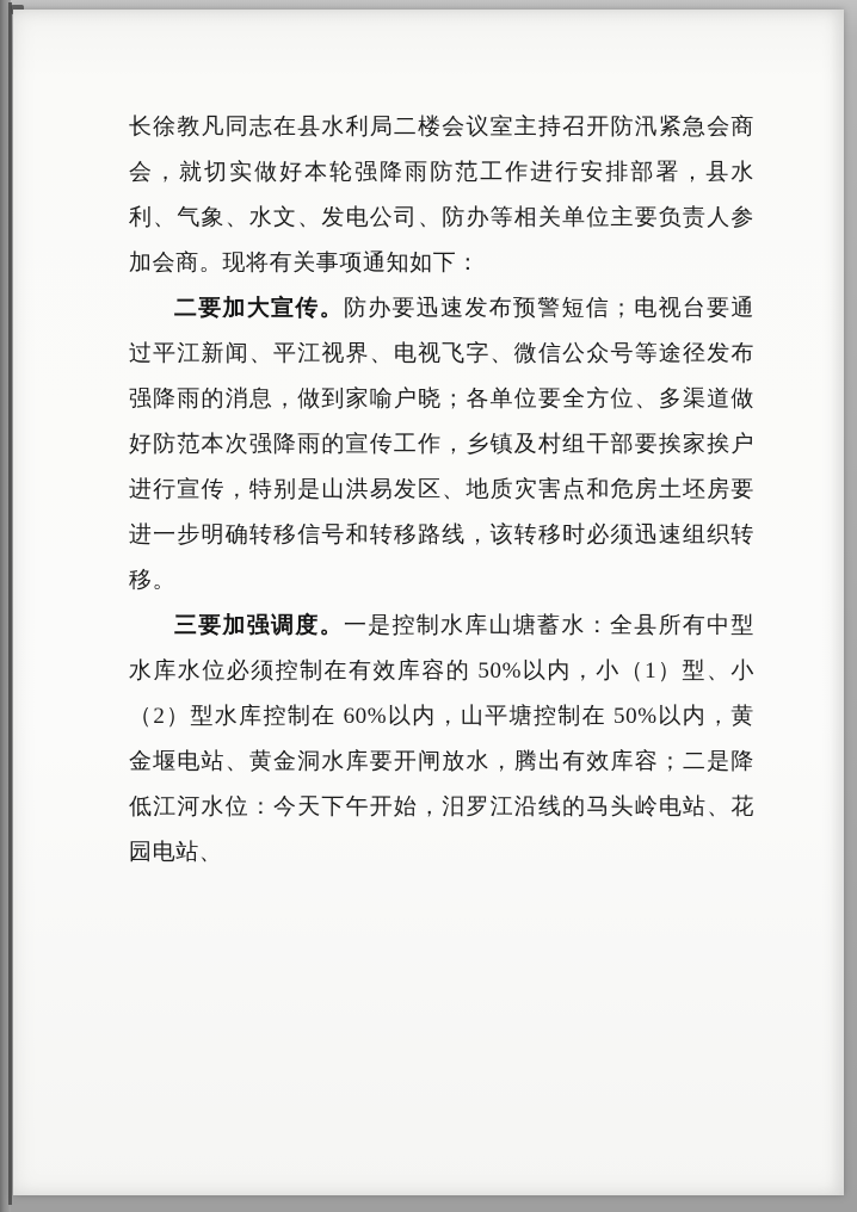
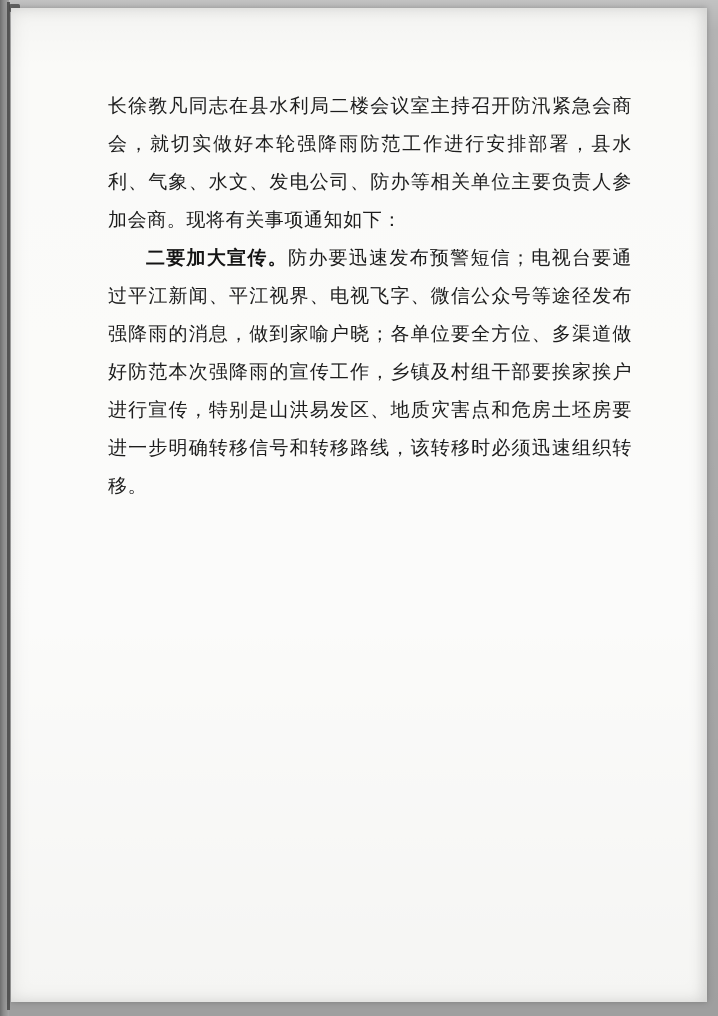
  长徐教凡同志在县水利局二楼会议室主持召开防汛紧急会商会，就切实做好本轮强降雨防范工作进行安排部署，县水利、气象、水文、发电公司、防办等相关单位主要负责人参加会商。现将有关事项通知如下：
  二要加大宣传。防办要迅速发布预警短信；电视台要通过平江新闻、平江视界、电视飞字、微信公众号等途径发布强降雨的消息，做到家喻户晓；各单位要全方位、多渠道做好防范本次强降雨的宣传工作，乡镇及村组干部要挨家挨户进行宣传，特别是山洪易发区、地质灾害点和危房土坯房要进一步明确转移信号和转移路线，该转移时必须迅速组织转移。
- 三要加强调度。一是控制水库山塘蓄水：全县所有中型水库水位必须控制在有效库容的 50%以内，小（1）型、小（2）型水库控制在 60%以内，山平塘控制在 50%以内，黄金堰电站、黄金洞水库要开闸放水，腾出有效库容；二是降低江河水位：今天下午开始，汨罗江沿线的马头岭电站、花园电站、
